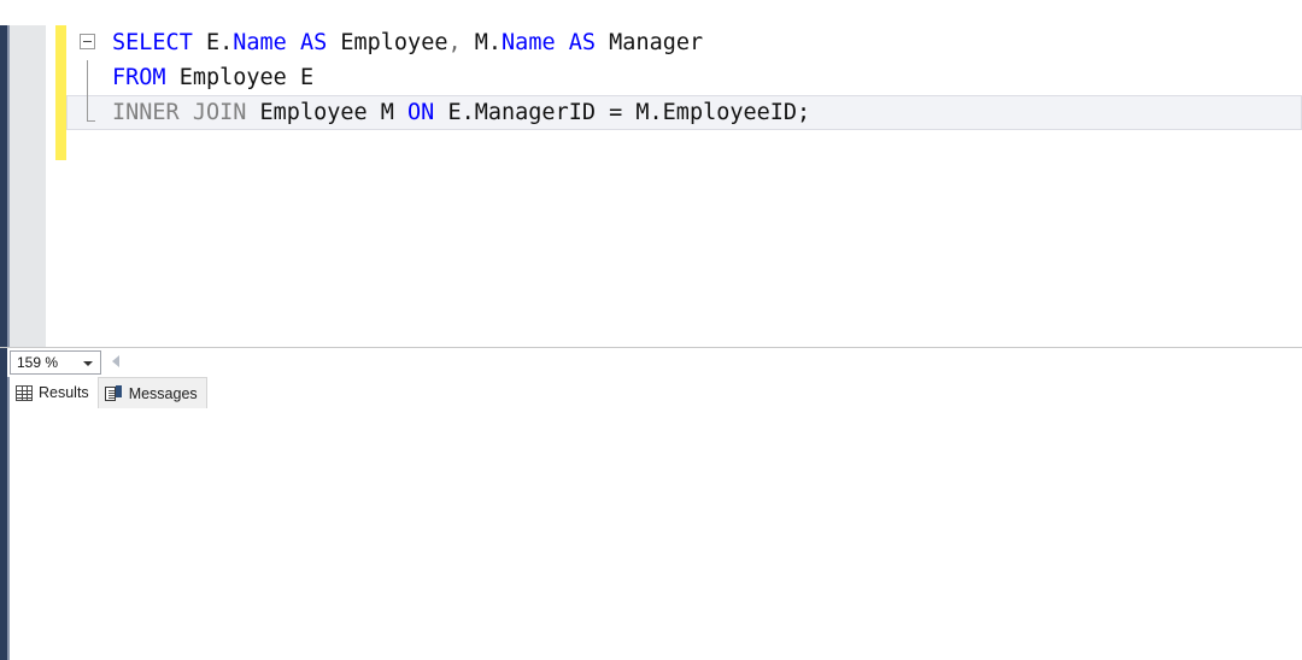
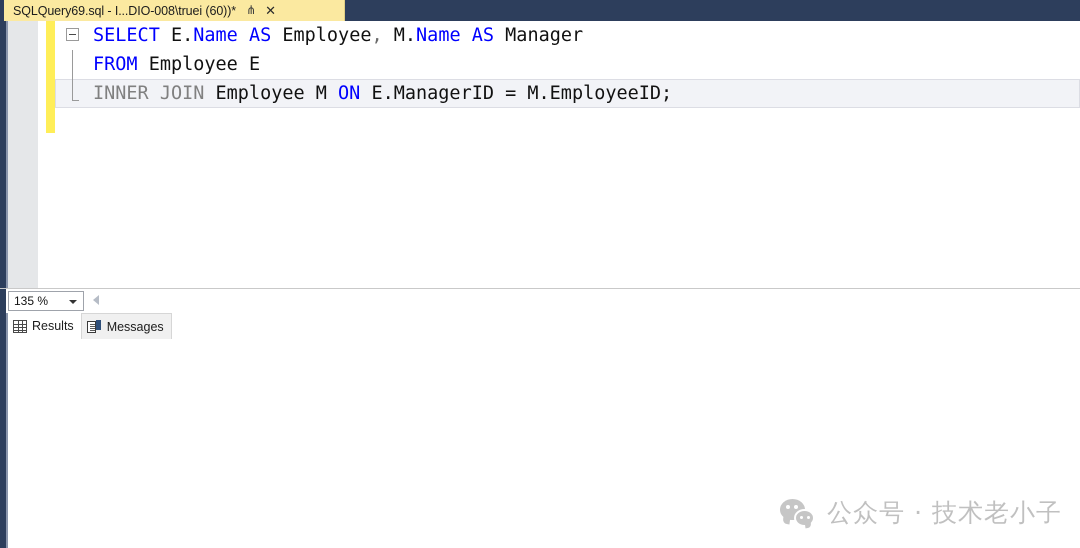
+ SQLQuery69.sql - I...DIO-008\truei (60))*
+ ⋔
+ ✕
  SELECT E.Name AS Employee, M.Name AS Manager
  FROM Employee E
  INNER JOIN Employee M ON E.ManagerID = M.EmployeeID;
- 159 %
+ 135 %
  Results
  Messages
+ 公众号 · 技术老小子
